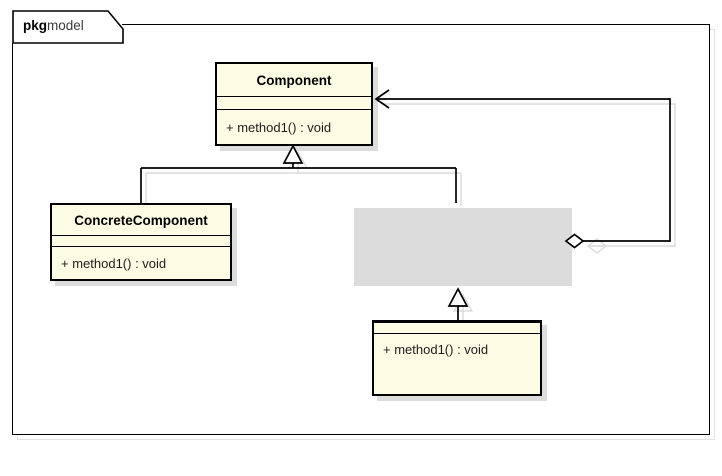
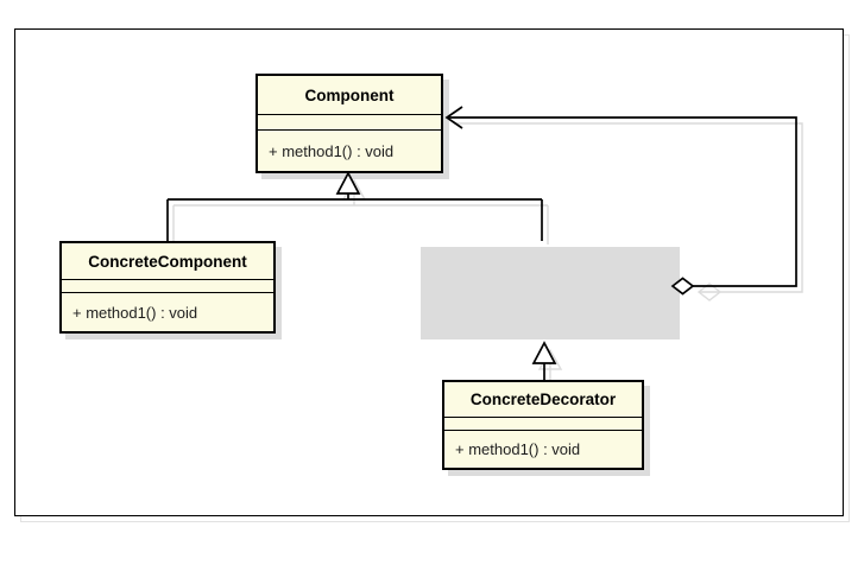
- pkgmodel
  Component
  + method1() : void
  ConcreteComponent
  + method1() : void
+ ConcreteDecorator
  + method1() : void
